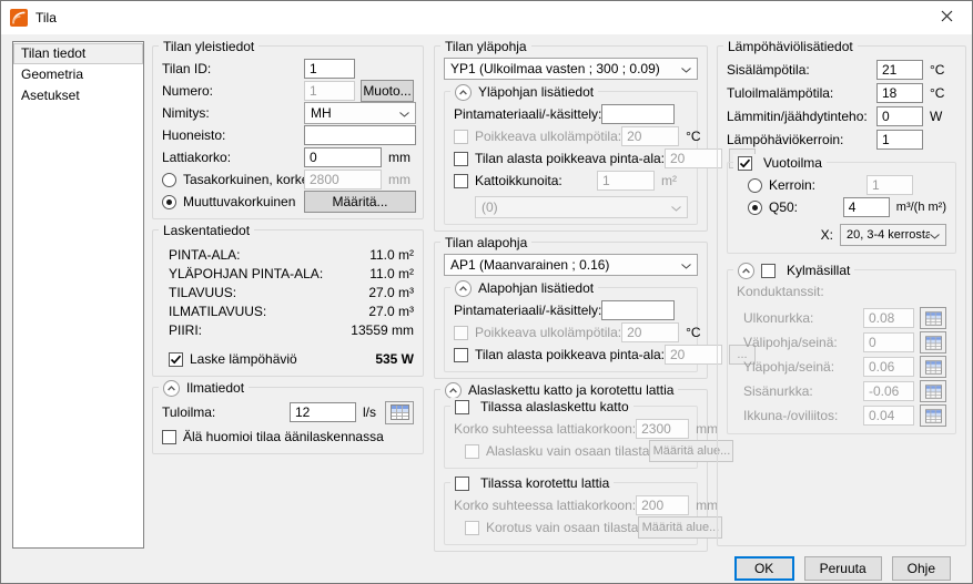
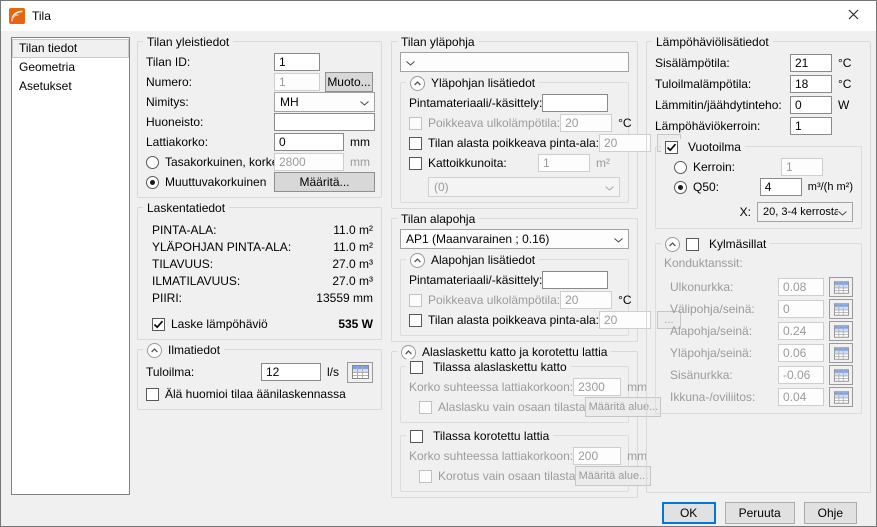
  Tila
  Tilan tiedot
  Geometria
  Asetukset
  Tilan yleistiedot
  Tilan ID:
  1
  Numero:
  1
  Muoto...
  Nimitys:
  MH
  Huoneisto:
  Lattiakorko:
  0
  mm
  Tasakorkuinen, kork
  2800
  mm
  Muuttuvakorkuinen
  Määritä...
  Laskentatiedot
  PINTA-ALA:
  11.0 m²
  YLÄPOHJAN PINTA-ALA:
  11.0 m²
  TILAVUUS:
  27.0 m³
  ILMATILAVUUS:
  27.0 m³
  PIIRI:
  13559 mm
  Laske lämpöhäviö
  535 W
  Ilmatiedot
  Tuloilma:
  12
  l/s
  Älä huomioi tilaa äänilaskennassa
  Tilan yläpohja
- YP1 (Ulkoilmaa vasten ; 300 ; 0.09)
  Yläpohjan lisätiedot
  Pintamateriaali/-käsittely:
  Poikkeava ulkolämpötila:
  20
  °C
  Tilan alasta poikkeava pinta-ala:
  20
  Kattoikkunoita:
  1
  m²
  (0)
  Tilan alapohja
  AP1 (Maanvarainen ; 0.16)
  Alapohjan lisätiedot
  Pintamateriaali/-käsittely:
  Poikkeava ulkolämpötila:
  20
  °C
  Tilan alasta poikkeava pinta-ala:
  20
  ...
  Alaslaskettu katto ja korotettu lattia
  Tilassa alaslaskettu katto
  Korko suhteessa lattiakorkoon:
  2300
  mm
  Alaslasku vain osaan tilasta
  Määritä alue...
  Tilassa korotettu lattia
  Korko suhteessa lattiakorkoon:
  200
  mm
  Korotus vain osaan tilasta
  Määritä alue...
  Lämpöhäviölisätiedot
  Sisälämpötila:
  21
  °C
  Tuloilmalämpötila:
  18
  °C
  Lämmitin/jäähdytinteho:
  0
  W
  Lämpöhäviökerroin:
  1
  Vuotoilma
  Kerroin:
  1
  Q50:
  4
  m³/(h m²)
  X:
  20, 3-4 kerrosta
  Kylmäsillat
  Konduktanssit:
  Ulkonurkka:
  0.08
  Välipohja/seinä:
  0
+ Alapohja/seinä:
+ 0.24
  Yläpohja/seinä:
  0.06
  Sisänurkka:
  -0.06
  Ikkuna-/oviliitos:
  0.04
  OK
  Peruuta
  Ohje
